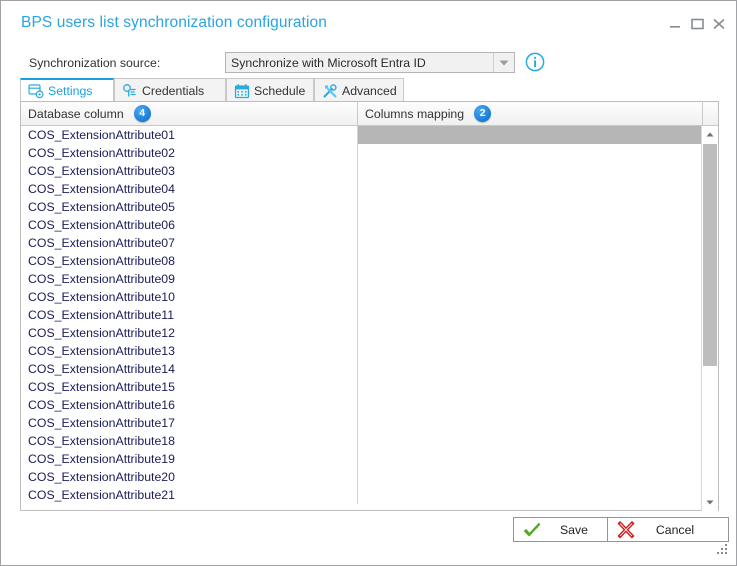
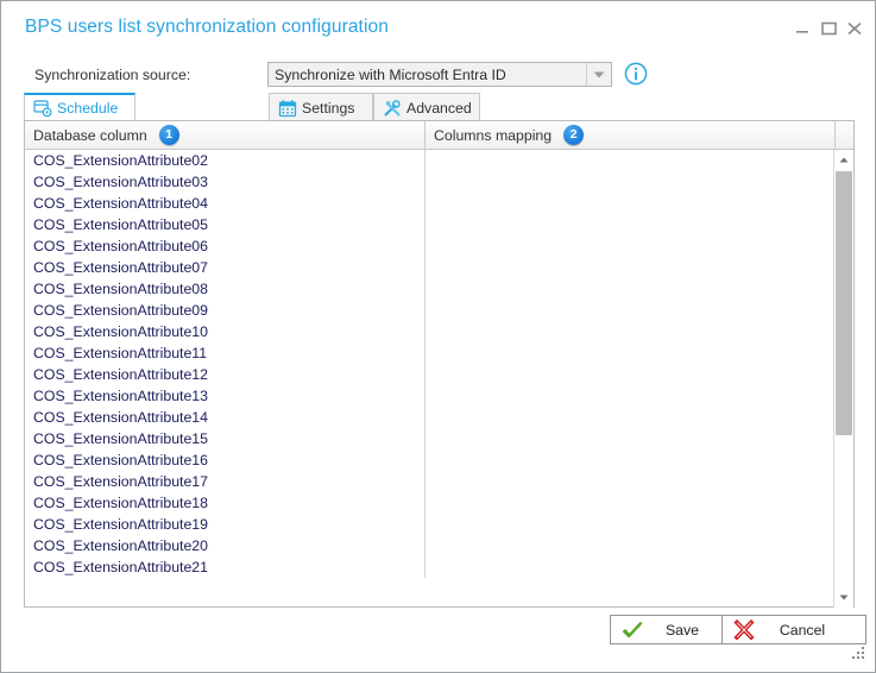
  BPS users list synchronization configuration
  Synchronization source:
  Synchronize with Microsoft Entra ID
- Settings
+ Schedule
- Credentials
- Schedule
+ Settings
  Advanced
  Database column
- 4
+ 1
  Columns mapping
  2
- COS_ExtensionAttribute01
  COS_ExtensionAttribute02
  COS_ExtensionAttribute03
  COS_ExtensionAttribute04
  COS_ExtensionAttribute05
  COS_ExtensionAttribute06
  COS_ExtensionAttribute07
  COS_ExtensionAttribute08
  COS_ExtensionAttribute09
  COS_ExtensionAttribute10
  COS_ExtensionAttribute11
  COS_ExtensionAttribute12
  COS_ExtensionAttribute13
  COS_ExtensionAttribute14
  COS_ExtensionAttribute15
  COS_ExtensionAttribute16
  COS_ExtensionAttribute17
  COS_ExtensionAttribute18
  COS_ExtensionAttribute19
  COS_ExtensionAttribute20
  COS_ExtensionAttribute21
  Save
  Cancel
